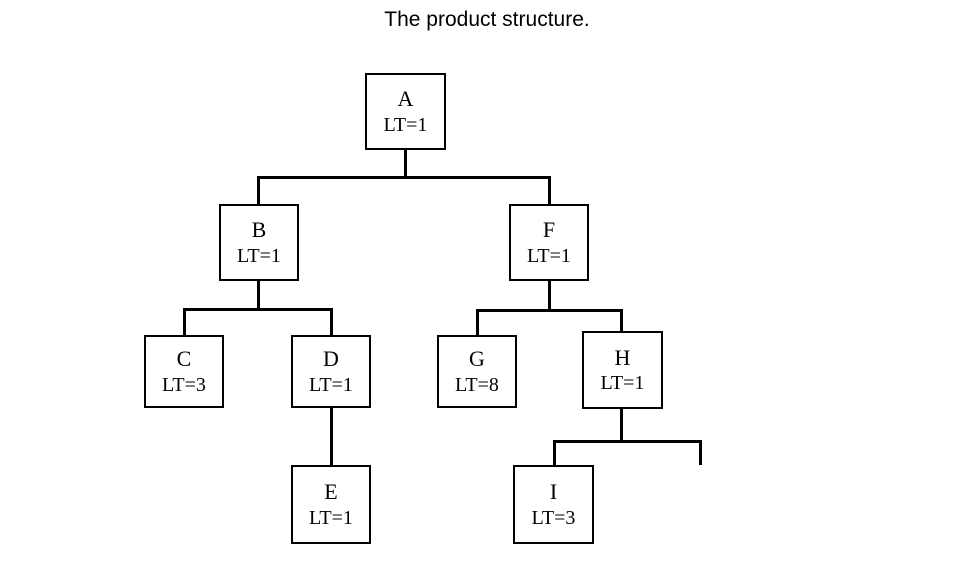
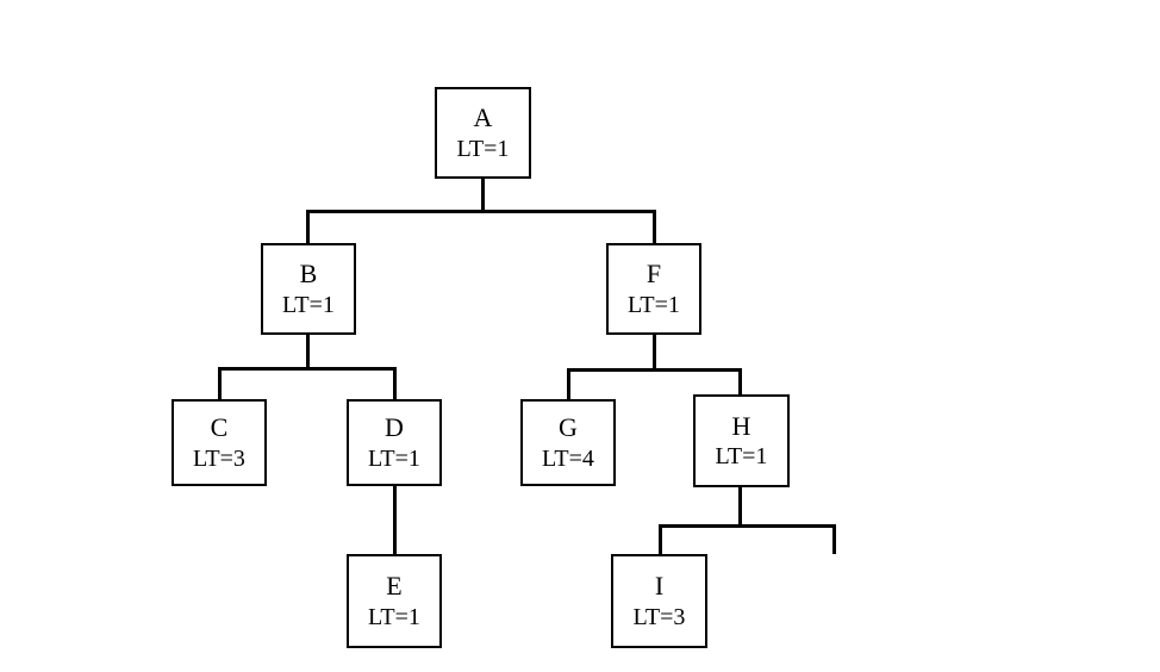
- The product structure.
  A
  LT=1
  B
  LT=1
  F
  LT=1
  C
  LT=3
  D
  LT=1
  G
- LT=8
+ LT=4
  H
  LT=1
  E
  LT=1
  I
  LT=3
